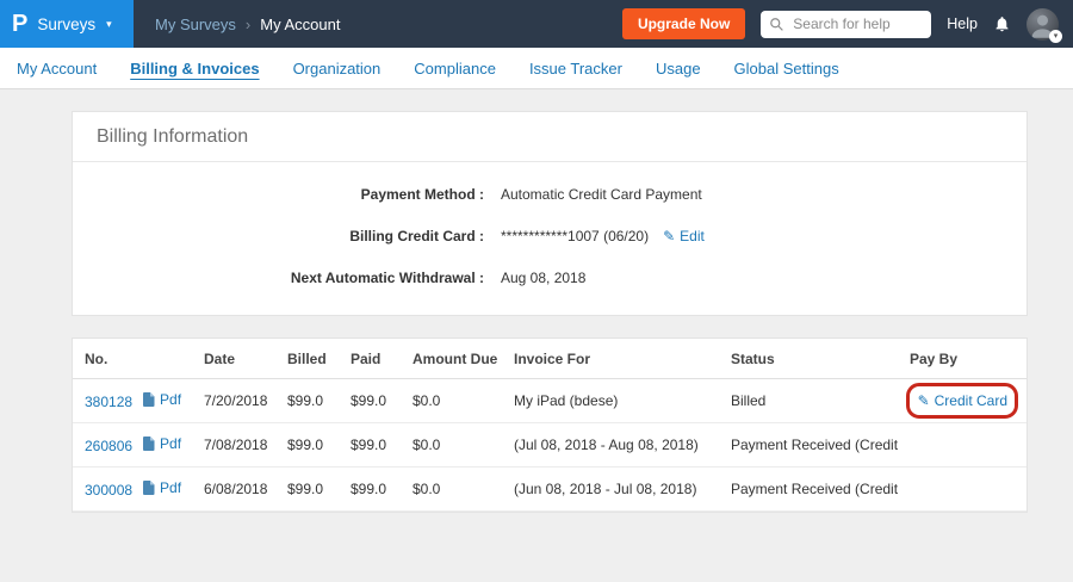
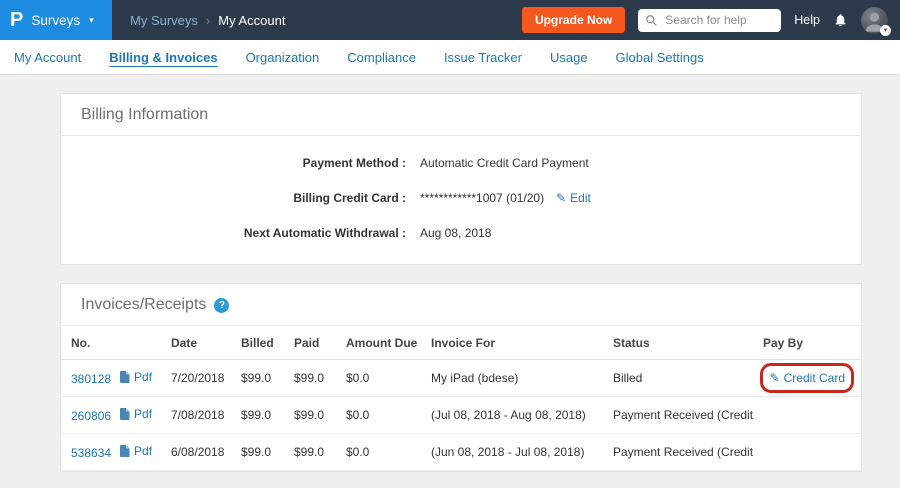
  P
  Surveys
  ▾
  My Surveys
  ›
  My Account
  Upgrade Now
  Search for help
  Help
  My Account
  Billing & Invoices
  Organization
  Compliance
  Issue Tracker
  Usage
  Global Settings
  Billing Information
  Payment Method :
  Automatic Credit Card Payment
  Billing Credit Card :
- ************1007 (06/20)
+ ************1007 (01/20)
  ✎
  Edit
  Next Automatic Withdrawal :
  Aug 08, 2018
+ Invoices/Receipts
+ ?
  No.	Date	Billed	Paid	Amount Due	Invoice For	Status	Pay By
  380128 Pdf	7/20/2018	$99.0	$99.0	$0.0	My iPad (bdese)	Billed	✎ Credit Card
  260806 Pdf	7/08/2018	$99.0	$99.0	$0.0	(Jul 08, 2018 - Aug 08, 2018)	Payment Received (Credit
- 300008 Pdf	6/08/2018	$99.0	$99.0	$0.0	(Jun 08, 2018 - Jul 08, 2018)	Payment Received (Credit
+ 538634 Pdf	6/08/2018	$99.0	$99.0	$0.0	(Jun 08, 2018 - Jul 08, 2018)	Payment Received (Credit
